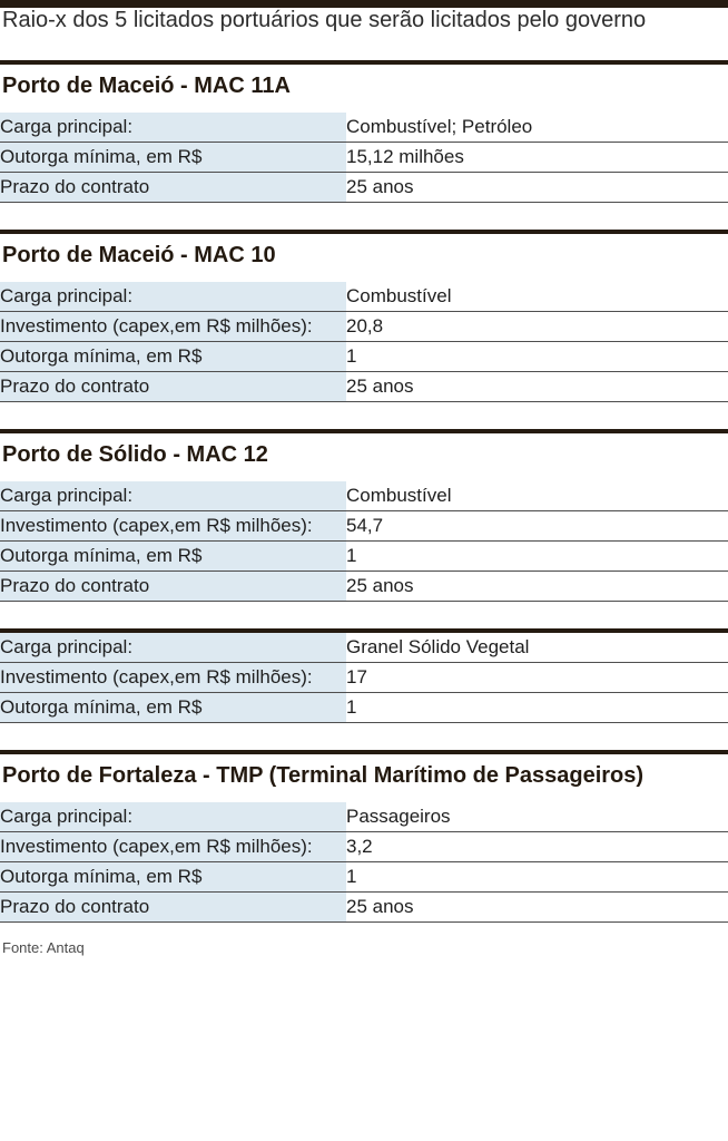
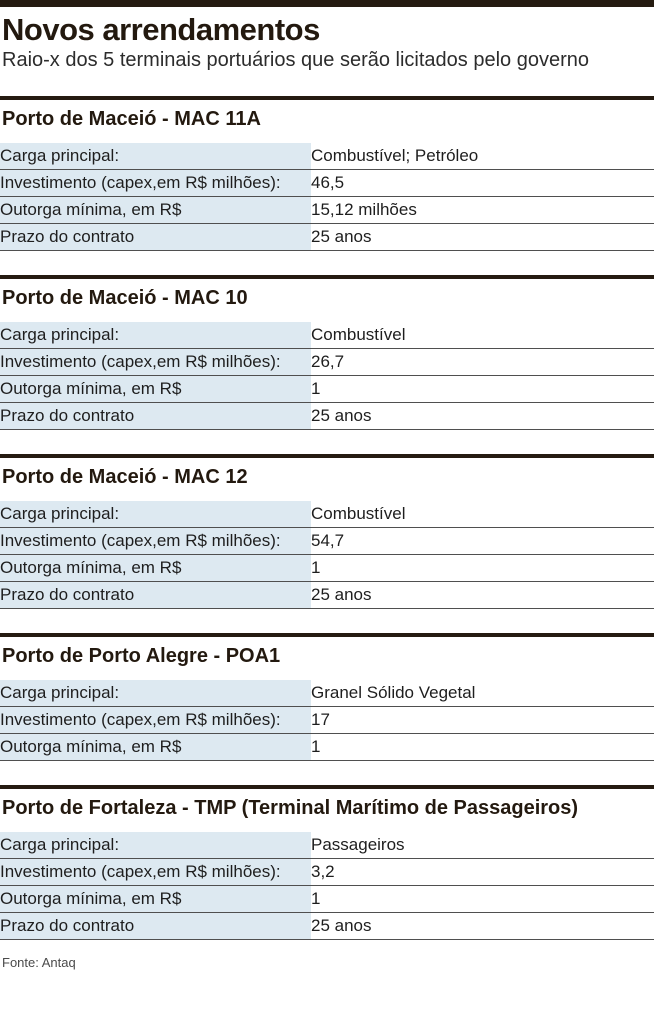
+ Novos arrendamentos
- Raio-x dos 5 licitados portuários que serão licitados pelo governo
+ Raio-x dos 5 terminais portuários que serão licitados pelo governo
  Porto de Maceió - MAC 11A
  Carga principal:	Combustível; Petróleo
+ Investimento (capex,em R$ milhões):	46,5
  Outorga mínima, em R$	15,12 milhões
  Prazo do contrato	25 anos
  Porto de Maceió - MAC 10
  Carga principal:	Combustível
- Investimento (capex,em R$ milhões):	20,8
+ Investimento (capex,em R$ milhões):	26,7
  Outorga mínima, em R$	1
  Prazo do contrato	25 anos
- Porto de Sólido - MAC 12
+ Porto de Maceió - MAC 12
  Carga principal:	Combustível
  Investimento (capex,em R$ milhões):	54,7
  Outorga mínima, em R$	1
  Prazo do contrato	25 anos
+ Porto de Porto Alegre - POA1
  Carga principal:	Granel Sólido Vegetal
  Investimento (capex,em R$ milhões):	17
  Outorga mínima, em R$	1
  Porto de Fortaleza - TMP (Terminal Marítimo de Passageiros)
  Carga principal:	Passageiros
  Investimento (capex,em R$ milhões):	3,2
  Outorga mínima, em R$	1
  Prazo do contrato	25 anos
  Fonte: Antaq
